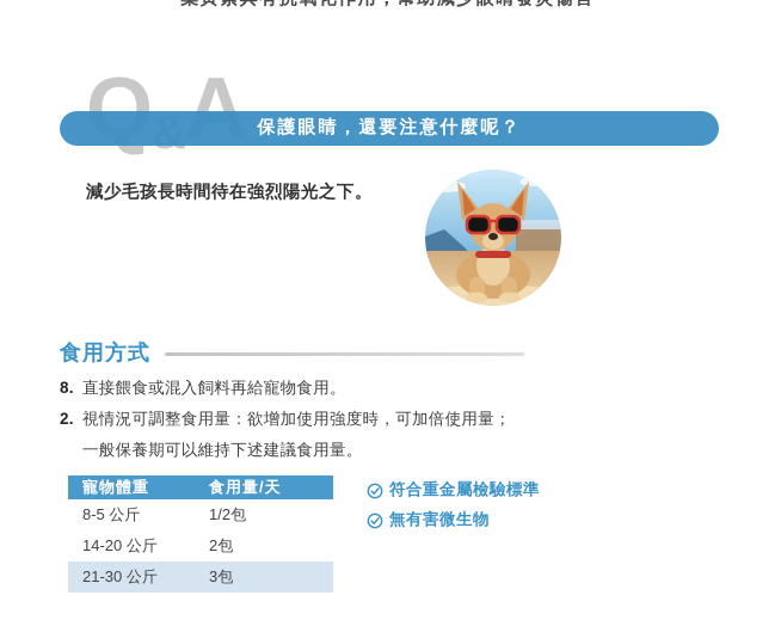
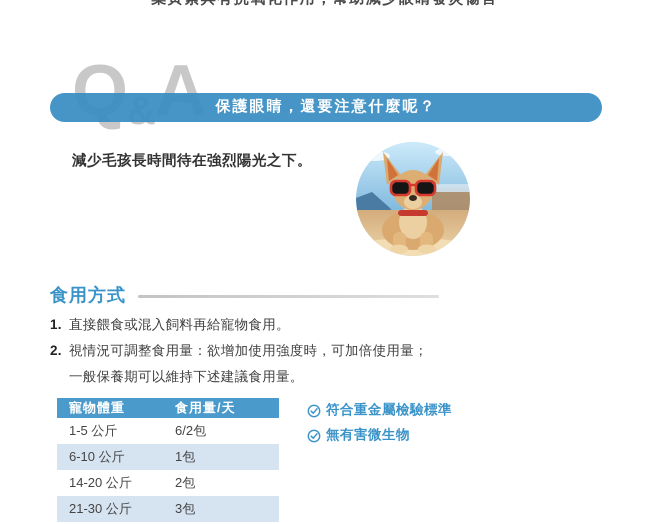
  Q
  A
  保護眼睛，還要注意什麼呢？
  減少毛孩長時間待在強烈陽光之下。
  食用方式
- 8.
+ 1.
  直接餵食或混入飼料再給寵物食用。
  2.
  視情況可調整食用量：欲增加使用強度時，可加倍使用量；
  一般保養期可以維持下述建議食用量。
  寵物體重
  食用量/天
- 8-5 公斤
+ 1-5 公斤
- 1/2包
+ 6/2包
+ 6-10 公斤
+ 1包
  14-20 公斤
  2包
  21-30 公斤
  3包
  符合重金屬檢驗標準
  無有害微生物
